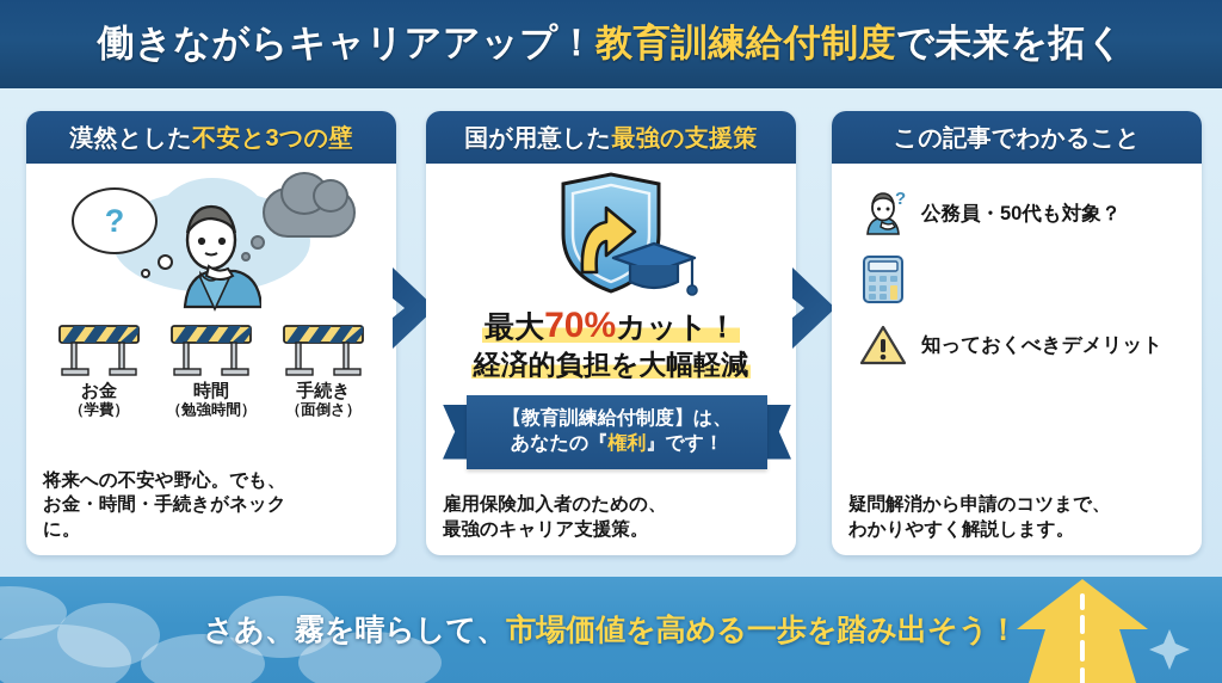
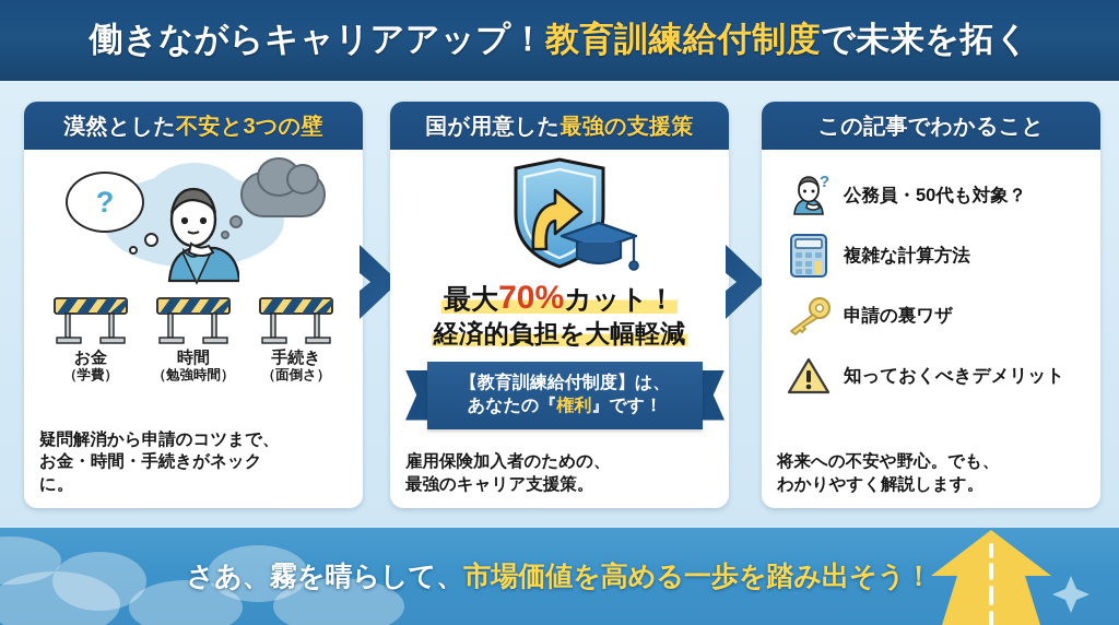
  働きながらキャリアアップ！教育訓練給付制度で未来を拓く
  漠然とした不安と3つの壁
  ?
  お金
  （学費）
  時間
  （勉強時間）
  手続き
  （面倒さ）
- 将来への不安や野心。でも、
+ 疑問解消から申請のコツまで、
  お金・時間・手続きがネック
  に。
  国が用意した最強の支援策
  最大70%カット！
  経済的負担を大幅軽減
  【教育訓練給付制度】は、
  あなたの『権利』です！
  雇用保険加入者のための、
  最強のキャリア支援策。
  この記事でわかること
  ?
  公務員・50代も対象？
+ 複雑な計算方法
+ 申請の裏ワザ
  知っておくべきデメリット
- 疑問解消から申請のコツまで、
+ 将来への不安や野心。でも、
  わかりやすく解説します。
  さあ、霧を晴らして、市場価値を高める一歩を踏み出そう！
